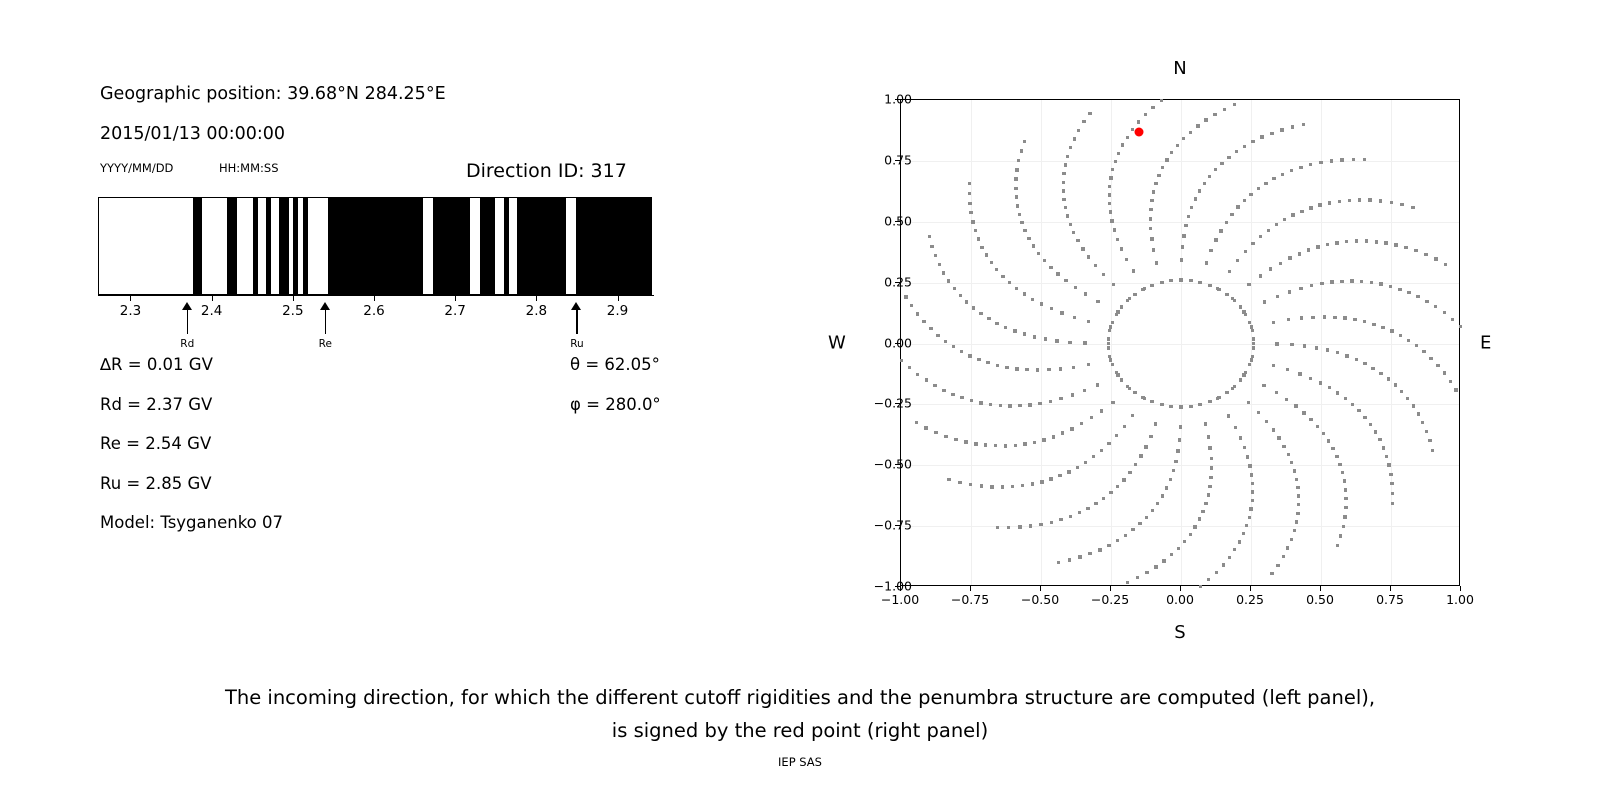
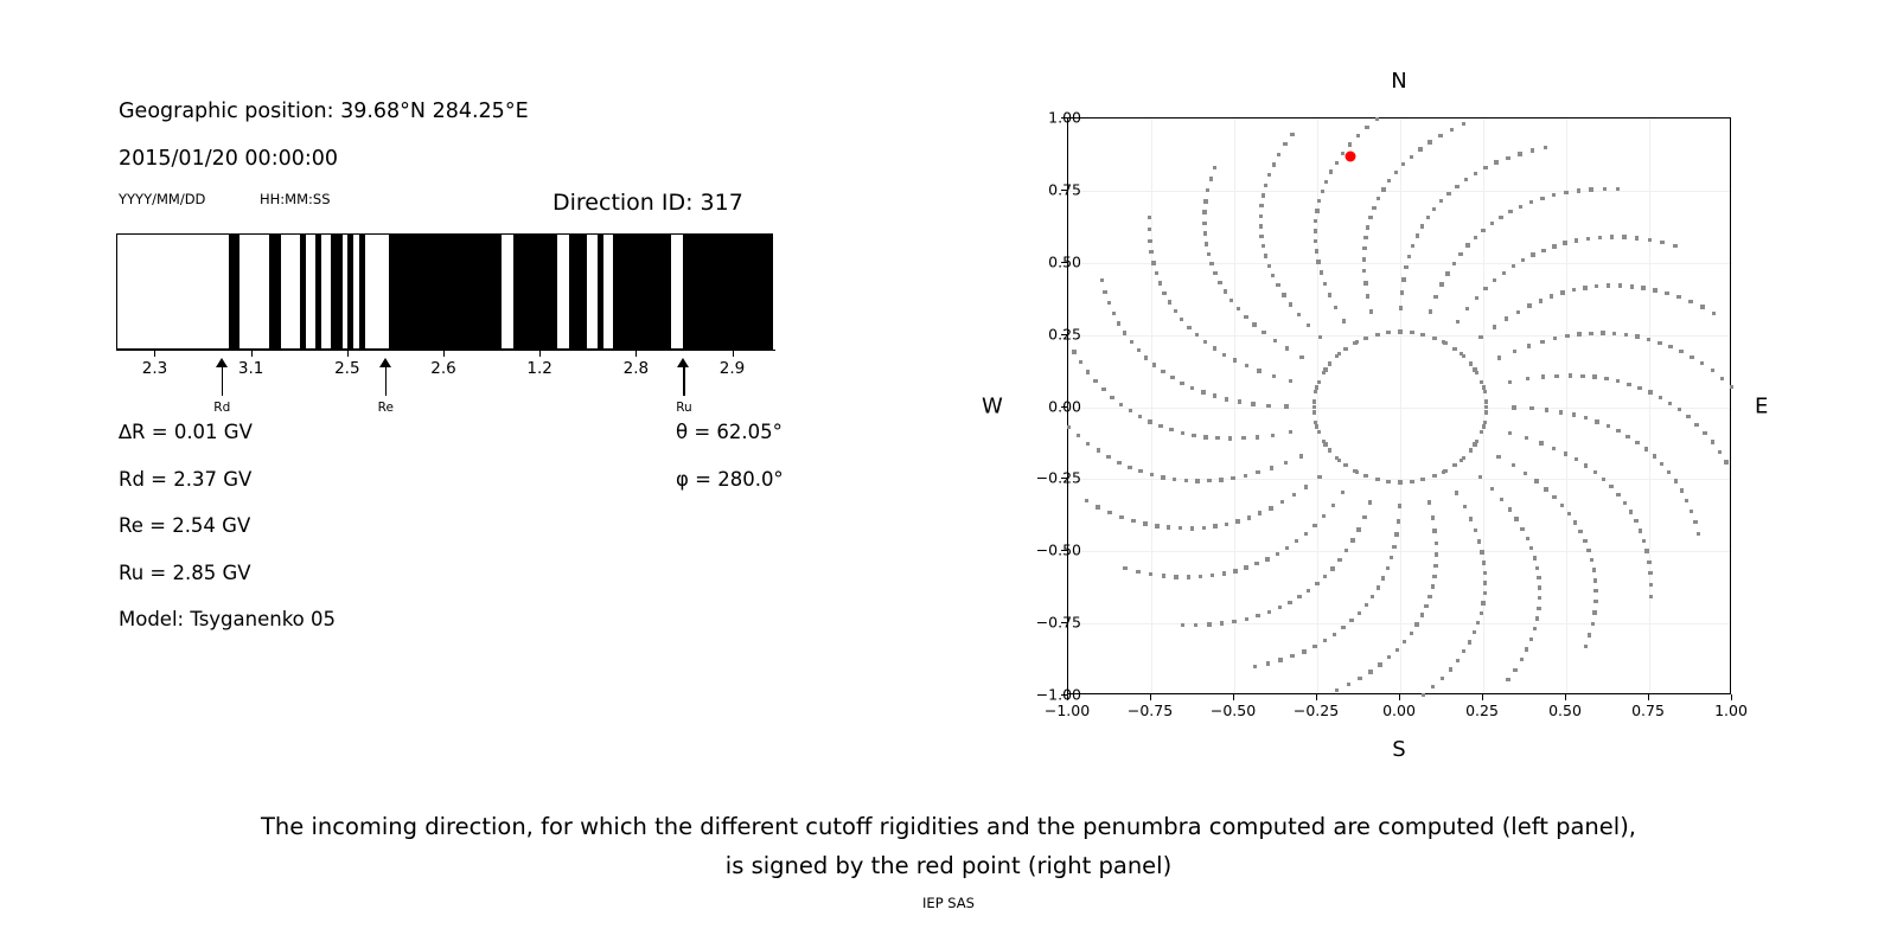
  Geographic position: 39.68°N 284.25°E
- 2015/01/13 00:00:00
+ 2015/01/20 00:00:00
  YYYY/MM/DD
  HH:MM:SS
  Direction ID: 317
  2.3
- 2.4
+ 3.1
  2.5
  2.6
- 2.7
+ 1.2
  2.8
  2.9
  ∆R = 0.01 GV
  Rd = 2.37 GV
  Re = 2.54 GV
  Ru = 2.85 GV
- Model: Tsyganenko 07
+ Model: Tsyganenko 05
  θ = 62.05°
  φ = 280.0°
  −075
  −050
  −025
  000
  025
  050
  075
  100
  −1.00
  −0.75
  −0.50
  −0.25
  0.00
  0.25
  0.50
  0.75
  1.00
  N
  S
  W
  E
- The incoming direction, for which the different cutoff rigidities and the penumbra structure are computed (left panel),
+ The incoming direction, for which the different cutoff rigidities and the penumbra computed are computed (left panel),
  is signed by the red point (right panel)
  IEP SAS
  Rd
  Re
  Ru
